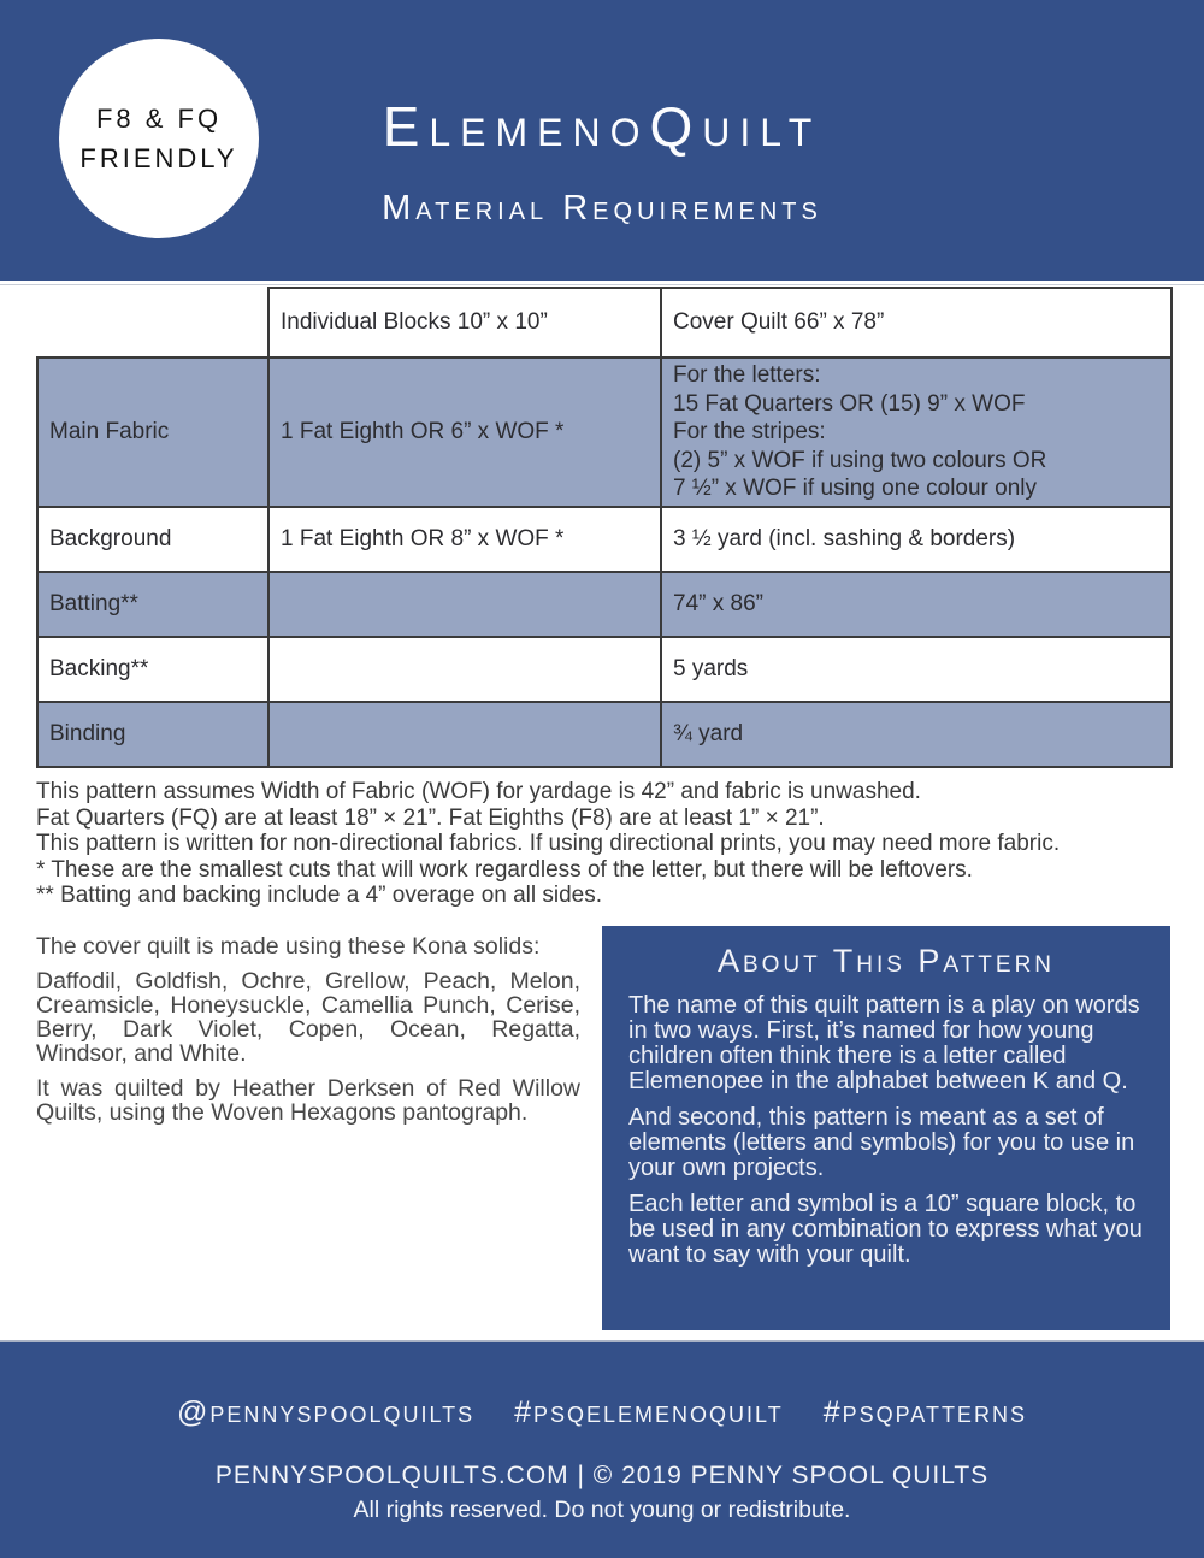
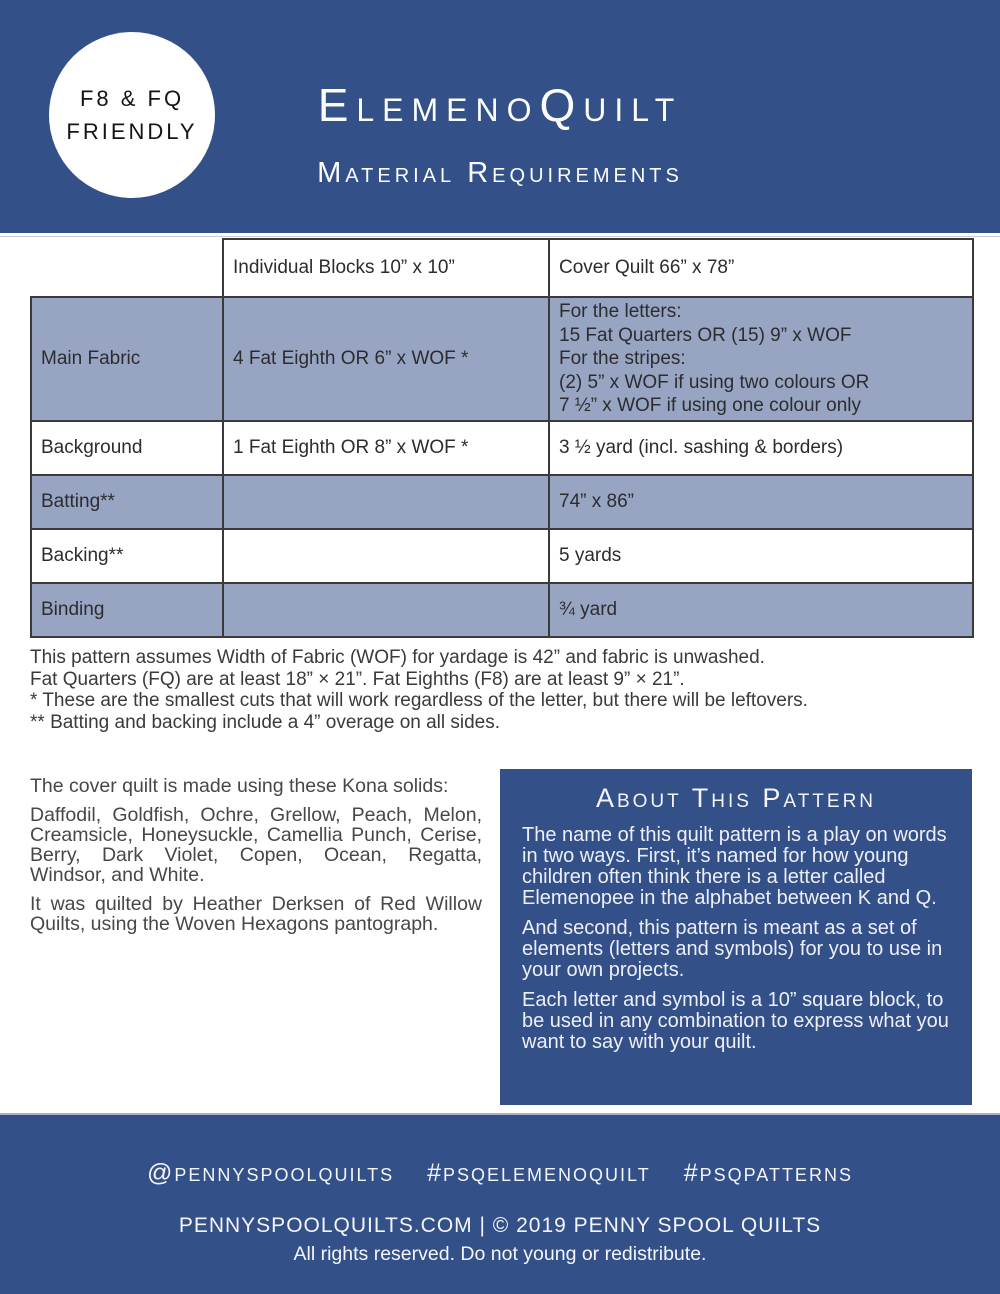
  F8 & FQ
  FRIENDLY
  ElemenoQuilt
  Material Requirements
  	Individual Blocks 10” x 10”	Cover Quilt 66” x 78”
- Main Fabric	1 Fat Eighth OR 6” x WOF *	For the letters: 15 Fat Quarters OR (15) 9” x WOF For the stripes: (2) 5” x WOF if using two colours OR 7 ½” x WOF if using one colour only
+ Main Fabric	4 Fat Eighth OR 6” x WOF *	For the letters: 15 Fat Quarters OR (15) 9” x WOF For the stripes: (2) 5” x WOF if using two colours OR 7 ½” x WOF if using one colour only
  Background	1 Fat Eighth OR 8” x WOF *	3 ½ yard (incl. sashing & borders)
  Batting**		74” x 86”
  Backing**		5 yards
  Binding		¾ yard
  This pattern assumes Width of Fabric (WOF) for yardage is 42” and fabric is unwashed.
- Fat Quarters (FQ) are at least 18” × 21”. Fat Eighths (F8) are at least 1” × 21”.
+ Fat Quarters (FQ) are at least 18” × 21”. Fat Eighths (F8) are at least 9” × 21”.
- This pattern is written for non-directional fabrics. If using directional prints, you may need more fabric.
  * These are the smallest cuts that will work regardless of the letter, but there will be leftovers.
  ** Batting and backing include a 4” overage on all sides.
  The cover quilt is made using these Kona solids:
  Daffodil, Goldfish, Ochre, Grellow, Peach, Melon, Creamsicle, Honeysuckle, Camellia Punch, Cerise, Berry, Dark Violet, Copen, Ocean, Regatta, Windsor, and White.
  It was quilted by Heather Derksen of Red Willow Quilts, using the Woven Hexagons pantograph.
  About This Pattern
  The name of this quilt pattern is a play on words in two ways. First, it’s named for how young children often think there is a letter called Elemenopee in the alphabet between K and Q.
  And second, this pattern is meant as a set of elements (letters and symbols) for you to use in your own projects.
  Each letter and symbol is a 10” square block, to be used in any combination to express what you want to say with your quilt.
  @pennyspoolquilts #psqelemenoquilt #psqpatterns
  PENNYSPOOLQUILTS.COM | © 2019 PENNY SPOOL QUILTS
  All rights reserved. Do not young or redistribute.
